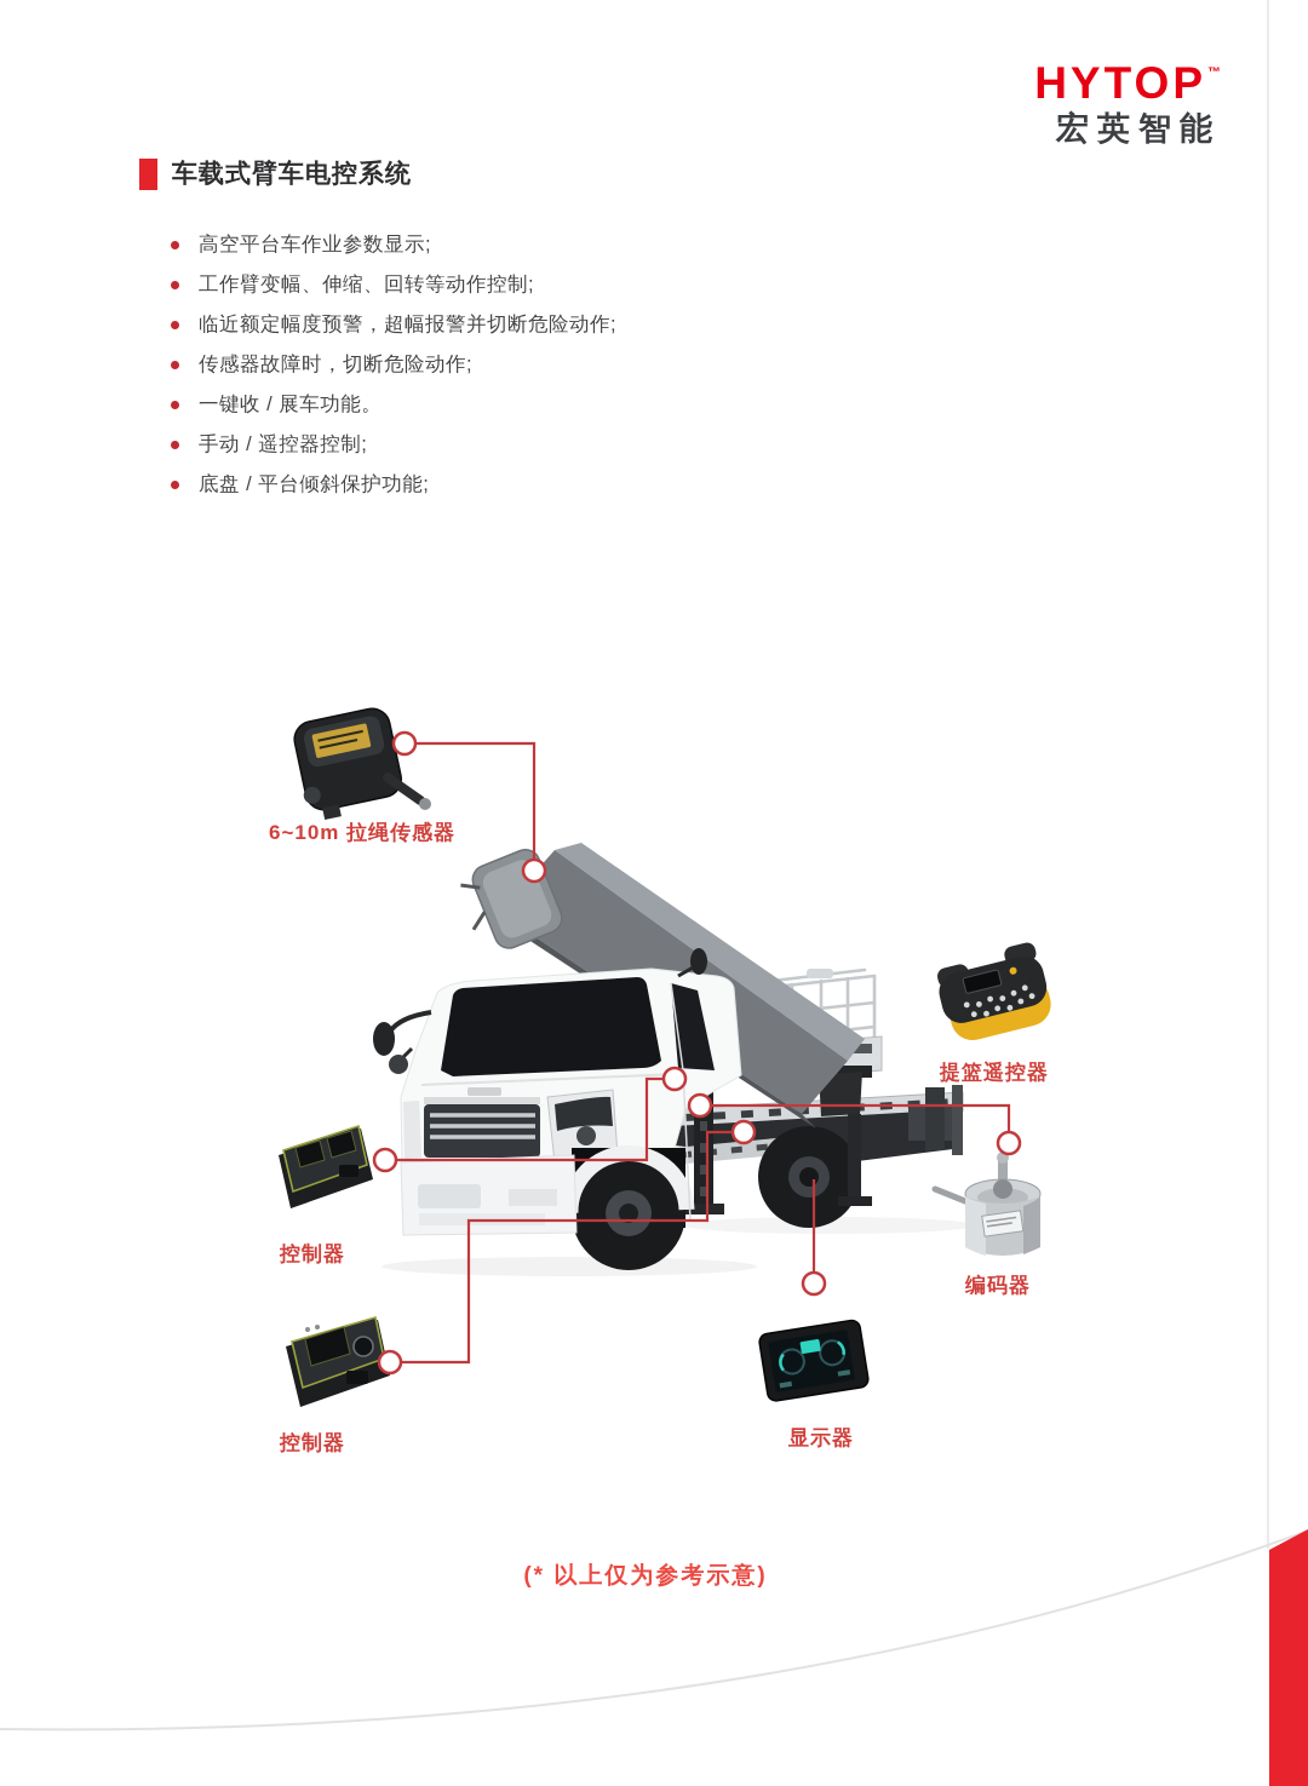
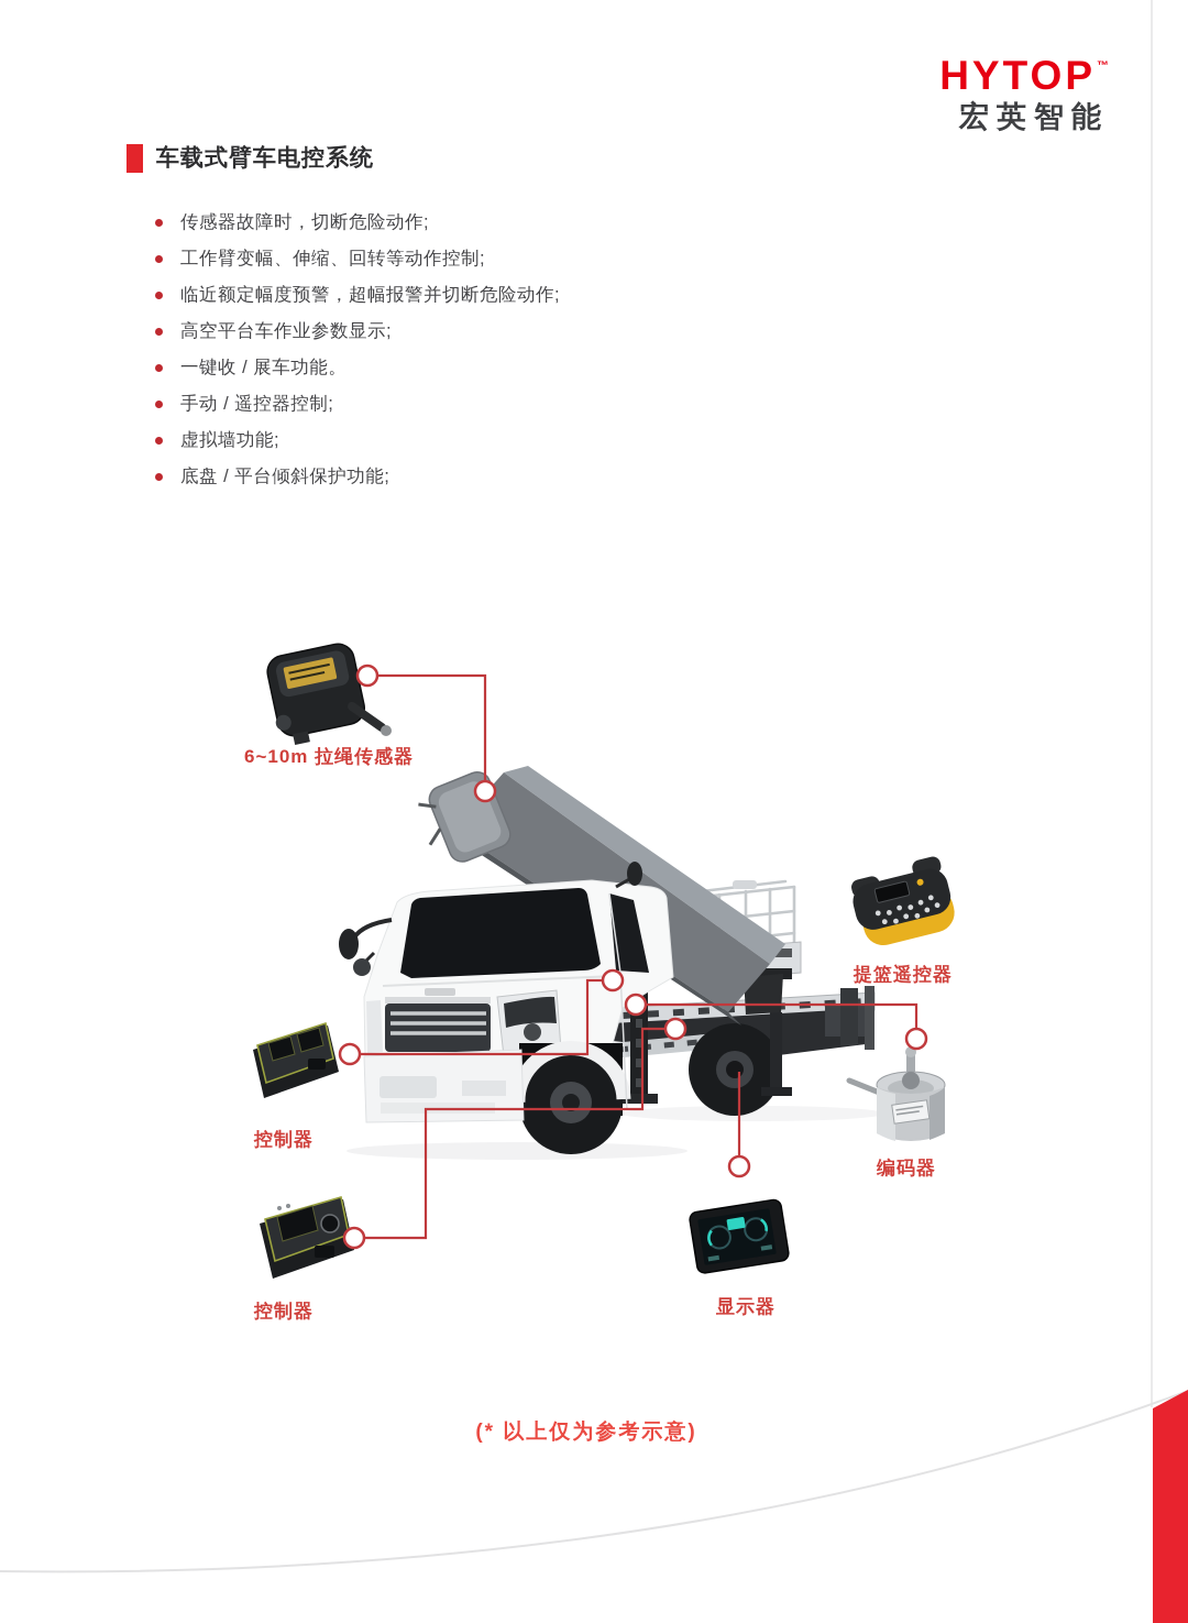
  HYTOP™
  宏英智能
  车载式臂车电控系统
- 高空平台车作业参数显示;
+ 传感器故障时，切断危险动作;
  工作臂变幅、伸缩、回转等动作控制;
  临近额定幅度预警，超幅报警并切断危险动作;
- 传感器故障时，切断危险动作;
+ 高空平台车作业参数显示;
  一键收 / 展车功能。
  手动 / 遥控器控制;
+ 虚拟墙功能;
  底盘 / 平台倾斜保护功能;
  6~10m 拉绳传感器
  提篮遥控器
  控制器
  编码器
  控制器
  显示器
  (* 以上仅为参考示意)
